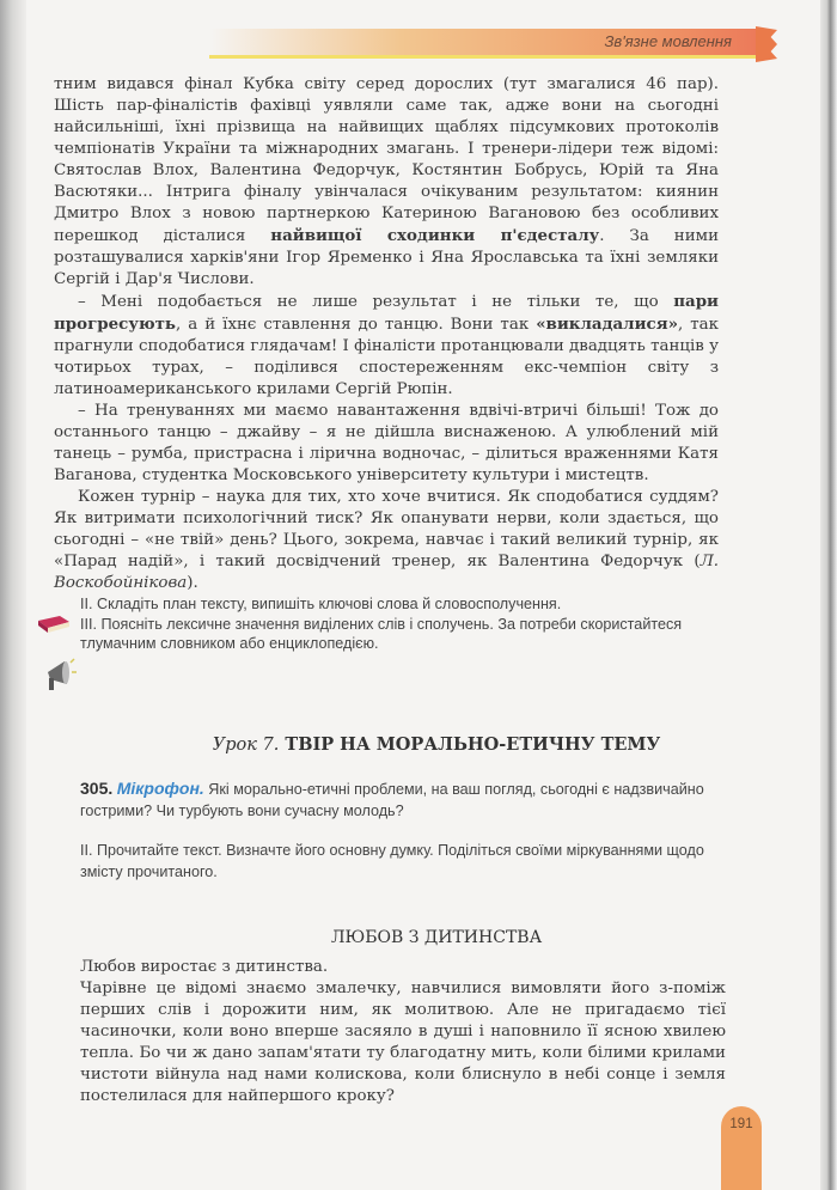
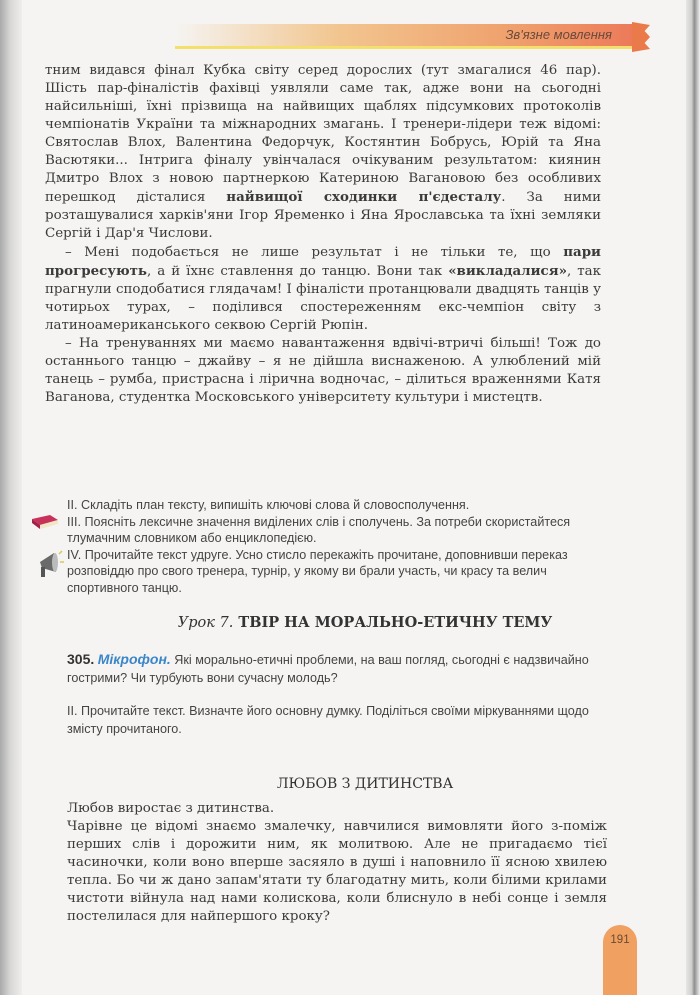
  Зв'язне мовлення
  тним видався фінал Кубка світу серед дорослих (тут змагалися 46 пар). Шість пар-фіналістів фахівці уявляли саме так, адже вони на сьогодні найсильніші, їхні прізвища на найвищих щаблях підсумкових протоколів чемпіонатів України та міжнародних змагань. І тренери-лідери теж відомі: Святослав Влох, Валентина Федорчук, Костянтин Бобрусь, Юрій та Яна Васютяки... Інтрига фіналу увінчалася очікуваним результатом: киянин Дмитро Влох з новою партнеркою Катериною Вагановою без особливих перешкод дісталися найвищої сходинки п'єдесталу. За ними розташувалися харків'яни Ігор Яременко і Яна Ярославська та їхні земляки Сергій і Дар'я Числови.
- – Мені подобається не лише результат і не тільки те, що пари прогресують, а й їхнє ставлення до танцю. Вони так «викладалися», так прагнули сподобатися глядачам! І фіналісти протанцювали двадцять танців у чотирьох турах, – поділився спостереженням екс-чемпіон світу з латиноамериканського крилами Сергій Рюпін.
+ – Мені подобається не лише результат і не тільки те, що пари прогресують, а й їхнє ставлення до танцю. Вони так «викладалися», так прагнули сподобатися глядачам! І фіналісти протанцювали двадцять танців у чотирьох турах, – поділився спостереженням екс-чемпіон світу з латиноамериканського секвою Сергій Рюпін.
  – На тренуваннях ми маємо навантаження вдвічі-втричі більші! Тож до останнього танцю – джайву – я не дійшла виснаженою. А улюблений мій танець – румба, пристрасна і лірична водночас, – ділиться враженнями Катя Ваганова, студентка Московського університету культури і мистецтв.
- Кожен турнір – наука для тих, хто хоче вчитися. Як сподобатися суддям? Як витримати психологічний тиск? Як опанувати нерви, коли здається, що сьогодні – «не твій» день? Цього, зокрема, навчає і такий великий турнір, як «Парад надій», і такий досвідчений тренер, як Валентина Федорчук (Л. Воскобойнікова).
  II. Складіть план тексту, випишіть ключові слова й словосполучення.
  III. Поясніть лексичне значення виділених слів і сполучень. За потреби скористайтеся тлумачним словником або енциклопедією.
+ IV. Прочитайте текст удруге. Усно стисло перекажіть прочитане, доповнивши переказ розповіддю про свого тренера, турнір, у якому ви брали участь, чи красу та велич спортивного танцю.
  Урок 7. ТВІР НА МОРАЛЬНО-ЕТИЧНУ ТЕМУ
  305. Мікрофон. Які морально-етичні проблеми, на ваш погляд, сьогодні є надзвичайно гострими? Чи турбують вони сучасну молодь?
  ІІ. Прочитайте текст. Визначте його основну думку. Поділіться своїми міркуваннями щодо змісту прочитаного.
  ЛЮБОВ З ДИТИНСТВА
  Любов виростає з дитинства.
  Чарівне це відомі знаємо змалечку, навчилися вимовляти його з-поміж перших слів і дорожити ним, як молитвою. Але не пригадаємо тієї часиночки, коли воно вперше засяяло в душі і наповнило її ясною хвилею тепла. Бо чи ж дано запам'ятати ту благодатну мить, коли білими крилами чистоти війнула над нами колискова, коли блиснуло в небі сонце і земля постелилася для найпершого кроку?
  191
